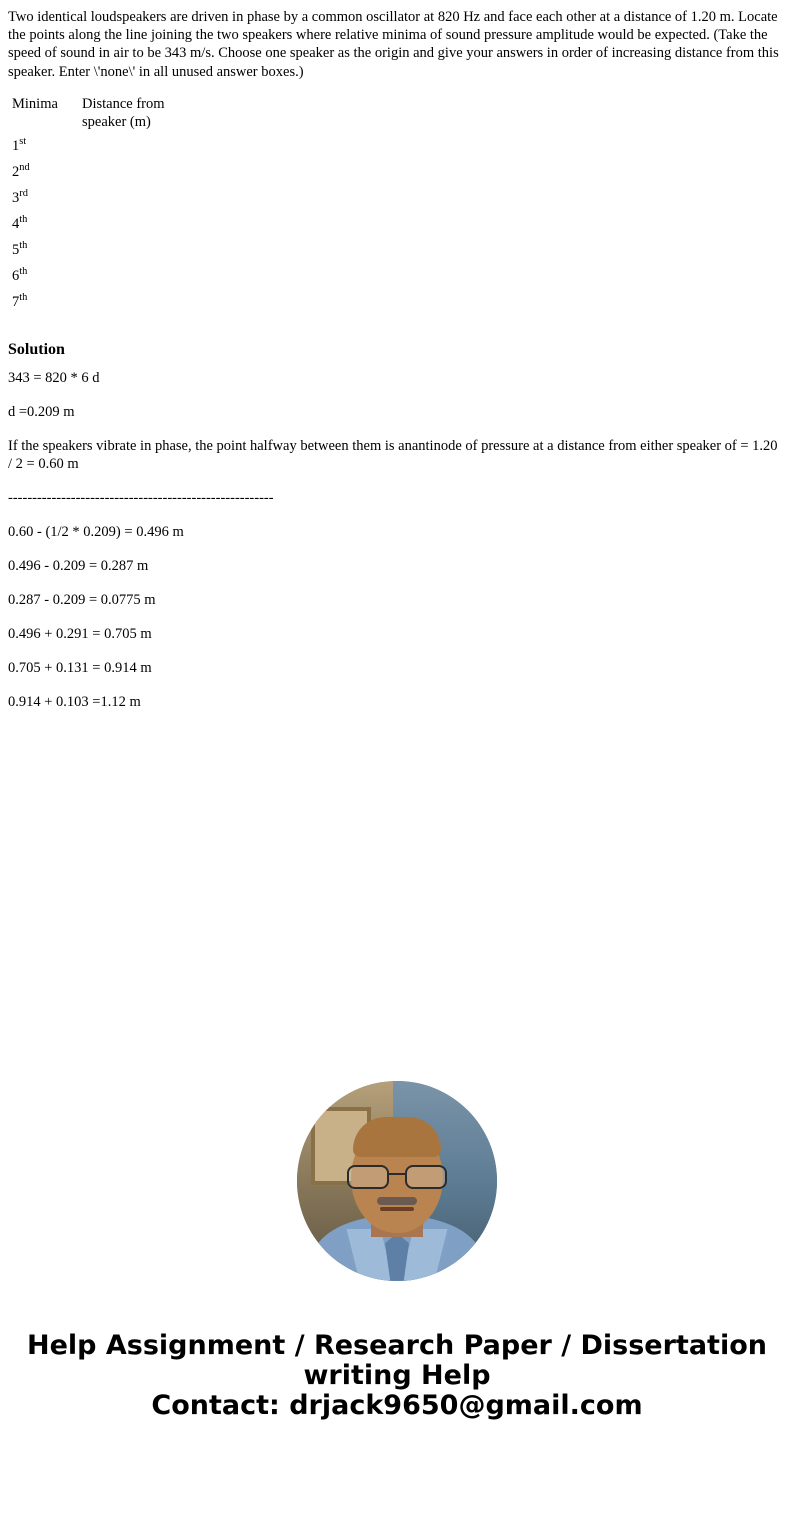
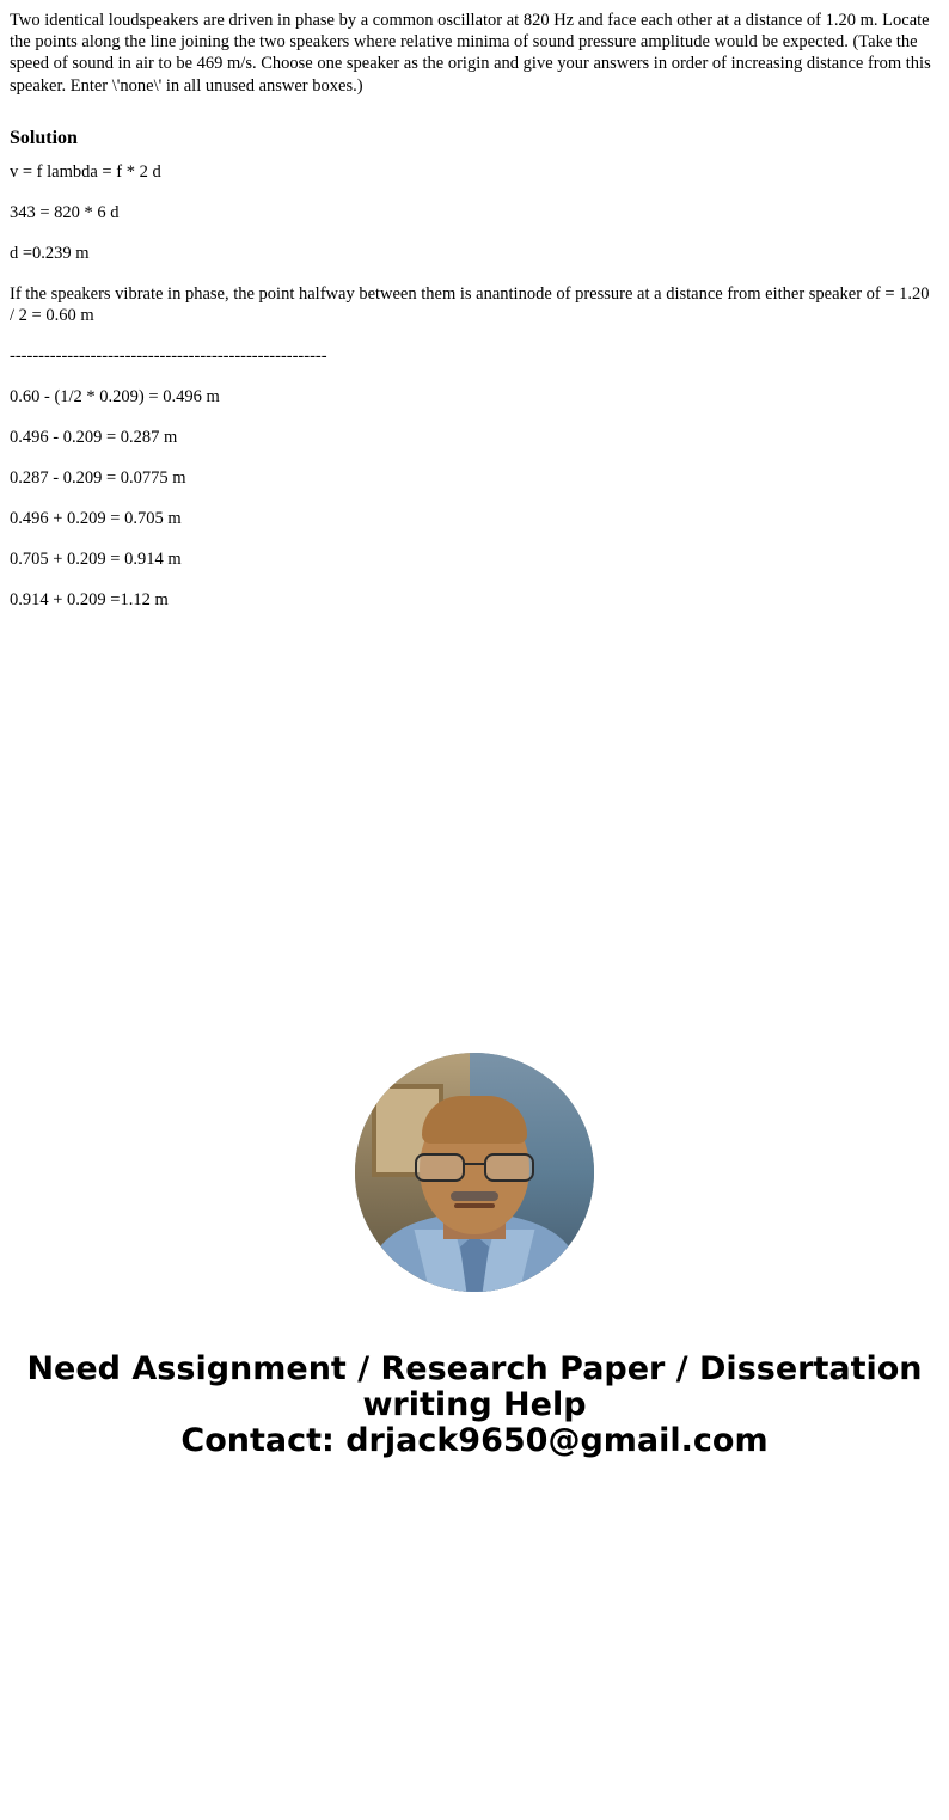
- Two identical loudspeakers are driven in phase by a common oscillator at 820 Hz and face each other at a distance of 1.20 m. Locate the points along the line joining the two speakers where relative minima of sound pressure amplitude would be expected. (Take the speed of sound in air to be 343 m/s. Choose one speaker as the origin and give your answers in order of increasing distance from this speaker. Enter \'none\' in all unused answer boxes.)
+ Two identical loudspeakers are driven in phase by a common oscillator at 820 Hz and face each other at a distance of 1.20 m. Locate the points along the line joining the two speakers where relative minima of sound pressure amplitude would be expected. (Take the speed of sound in air to be 469 m/s. Choose one speaker as the origin and give your answers in order of increasing distance from this speaker. Enter \'none\' in all unused answer boxes.)
- Minima	Distance from speaker (m)
- 1st
- 2nd
- 3rd
- 4th
- 5th
- 6th
- 7th
  Solution
+ v = f lambda = f * 2 d
  343 = 820 * 6 d
- d =0.209 m
+ d =0.239 m
  If the speakers vibrate in phase, the point halfway between them is anantinode of pressure at a distance from either speaker of = 1.20 / 2 = 0.60 m
  -------------------------------------------------------
  0.60 - (1/2 * 0.209) = 0.496 m
  0.496 - 0.209 = 0.287 m
  0.287 - 0.209 = 0.0775 m
- 0.496 + 0.291 = 0.705 m
+ 0.496 + 0.209 = 0.705 m
- 0.705 + 0.131 = 0.914 m
+ 0.705 + 0.209 = 0.914 m
- 0.914 + 0.103 =1.12 m
+ 0.914 + 0.209 =1.12 m
- Help Assignment / Research Paper / Dissertation
+ Need Assignment / Research Paper / Dissertation
  writing Help
  Contact: drjack9650@gmail.com
